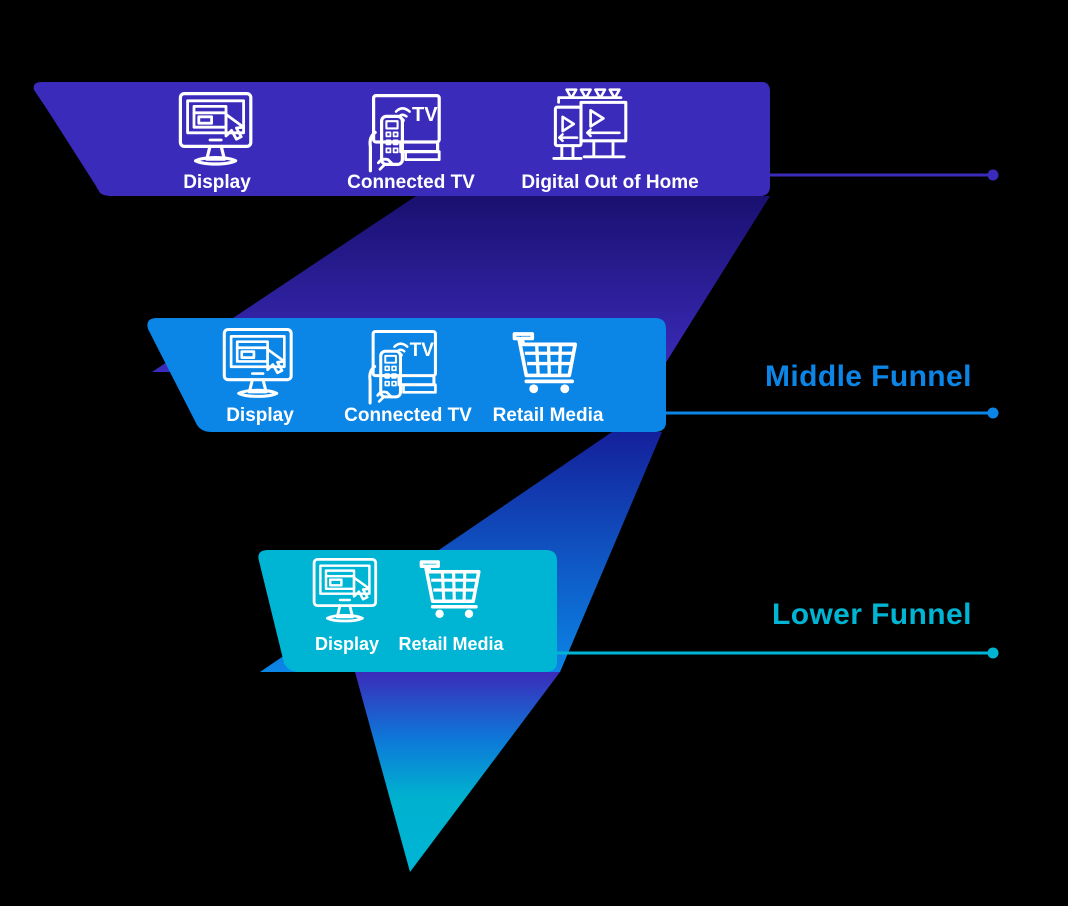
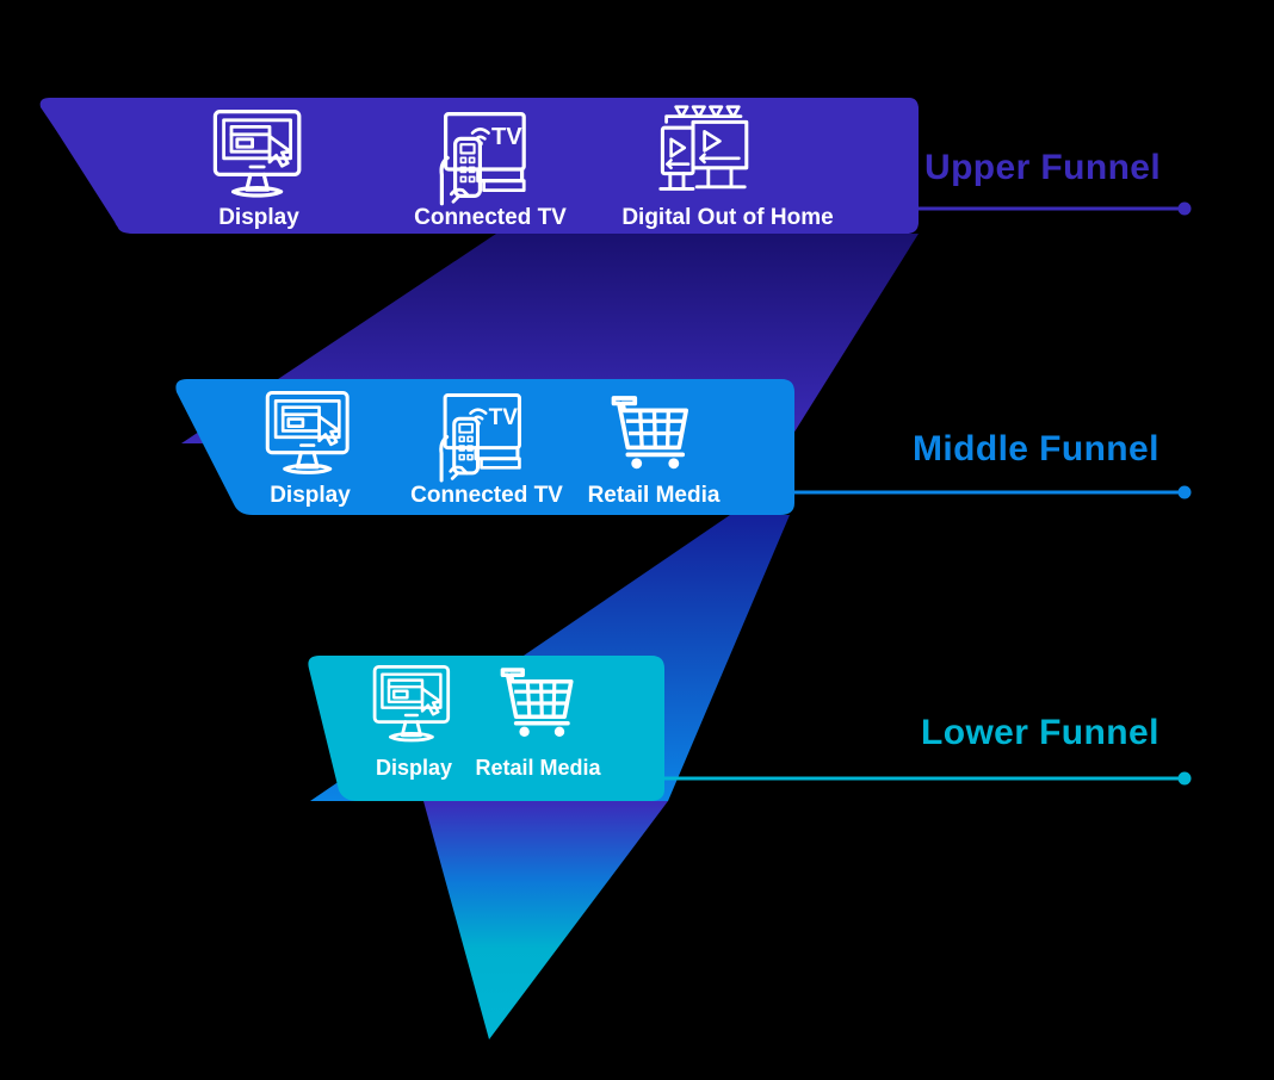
  Display
  TV
  Connected TV
  Digital Out of Home
  Display
  TV
  Connected TV
  Retail Media
  Display
  Retail Media
+ Upper Funnel
  Middle Funnel
  Lower Funnel
